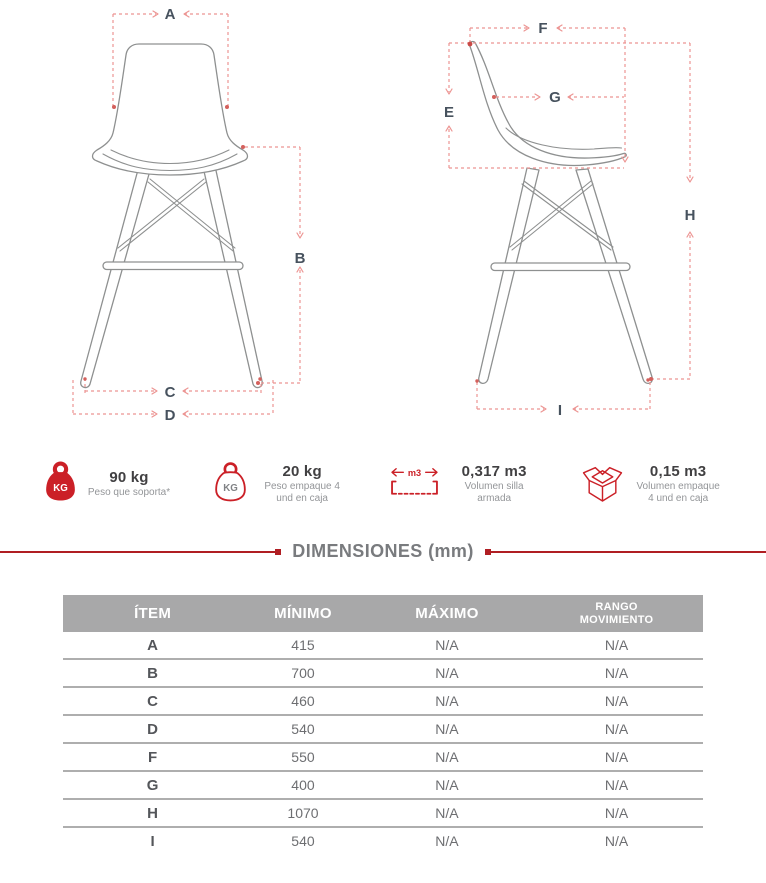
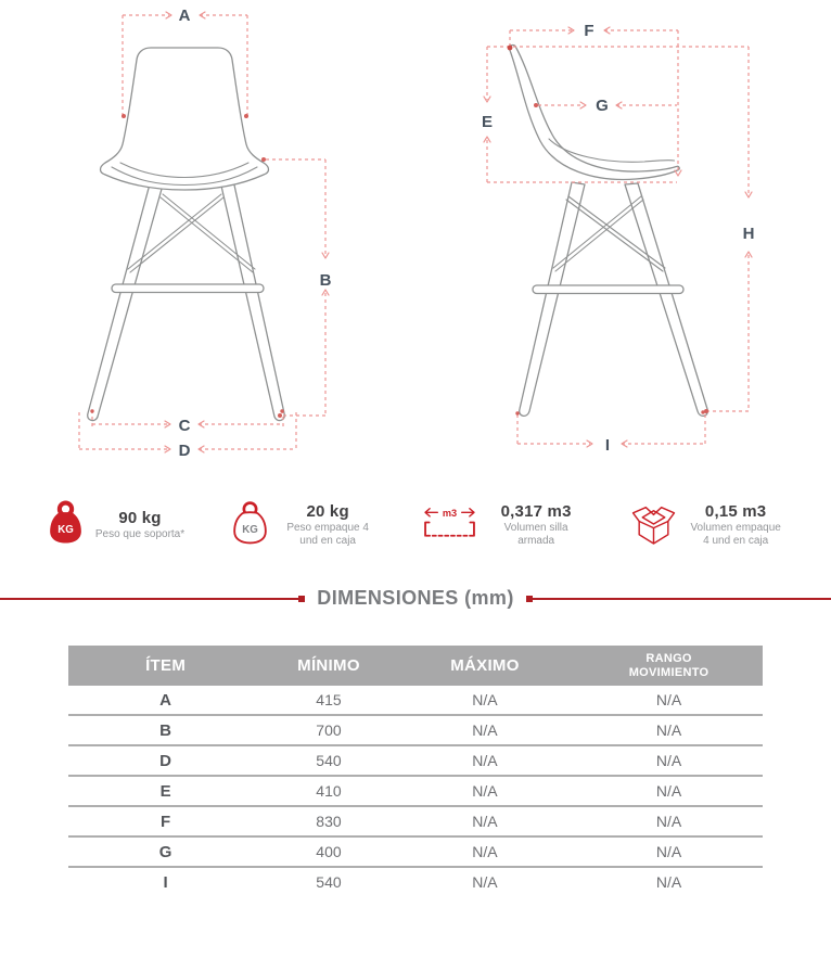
  A
  B
  C
  D
  E
  F
  G
  H
  I
  KG
  90 kg
  Peso que soporta*
  KG
  20 kg
  Peso empaque 4 und en caja
  m3
  0,317 m3
  Volumen silla armada
  0,15 m3
  Volumen empaque 4 und en caja
  DIMENSIONES (mm)
  ÍTEM	MÍNIMO	MÁXIMO	RANGO MOVIMIENTO
  A	415	N/A	N/A
  B	700	N/A	N/A
- C	460	N/A	N/A
  D	540	N/A	N/A
+ E	410	N/A	N/A
- F	550	N/A	N/A
+ F	830	N/A	N/A
  G	400	N/A	N/A
- H	1070	N/A	N/A
  I	540	N/A	N/A
